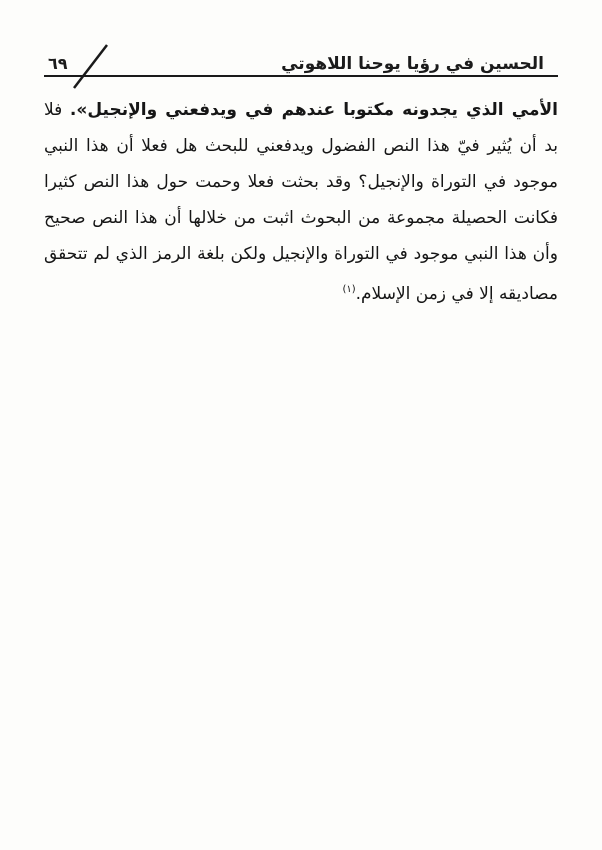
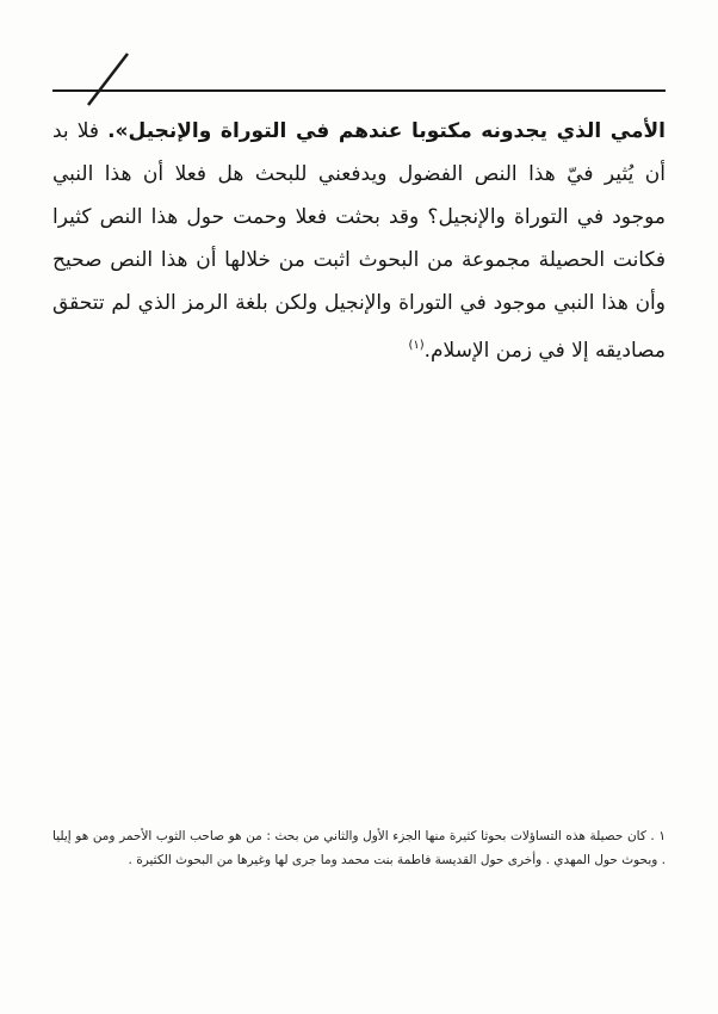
- الحسين في رؤيا يوحنا اللاهوتي
- ٦٩
- الأمي الذي يجدونه مكتوبا عندهم في ويدفعني والإنجيل». فلا بد أن يُثير فيّ هذا النص الفضول ويدفعني للبحث هل فعلا أن هذا النبي موجود في التوراة والإنجيل؟ وقد بحثت فعلا وحمت حول هذا النص كثيرا فكانت الحصيلة مجموعة من البحوث اثبت من خلالها أن هذا النص صحيح وأن هذا النبي موجود في التوراة والإنجيل ولكن بلغة الرمز الذي لم تتحقق مصاديقه إلا في زمن الإسلام.(١)
+ الأمي الذي يجدونه مكتوبا عندهم في التوراة والإنجيل». فلا بد أن يُثير فيّ هذا النص الفضول ويدفعني للبحث هل فعلا أن هذا النبي موجود في التوراة والإنجيل؟ وقد بحثت فعلا وحمت حول هذا النص كثيرا فكانت الحصيلة مجموعة من البحوث اثبت من خلالها أن هذا النص صحيح وأن هذا النبي موجود في التوراة والإنجيل ولكن بلغة الرمز الذي لم تتحقق مصاديقه إلا في زمن الإسلام.(١)
+ ١ . كان حصيلة هذه التساؤلات بحوثا كثيرة منها الجزء الأول والثاني من بحث : من هو صاحب الثوب الأحمر ومن هو إيليا . وبحوث حول المهدي . وأخرى حول القديسة فاطمة بنت محمد وما جرى لها وغيرها من البحوث الكثيرة .
